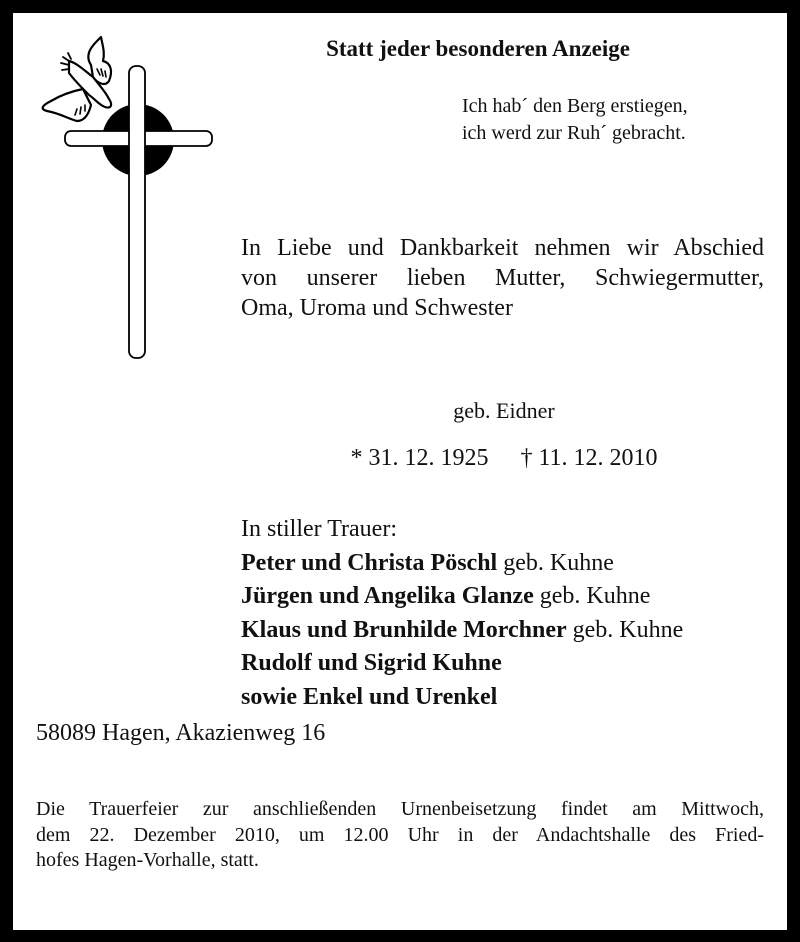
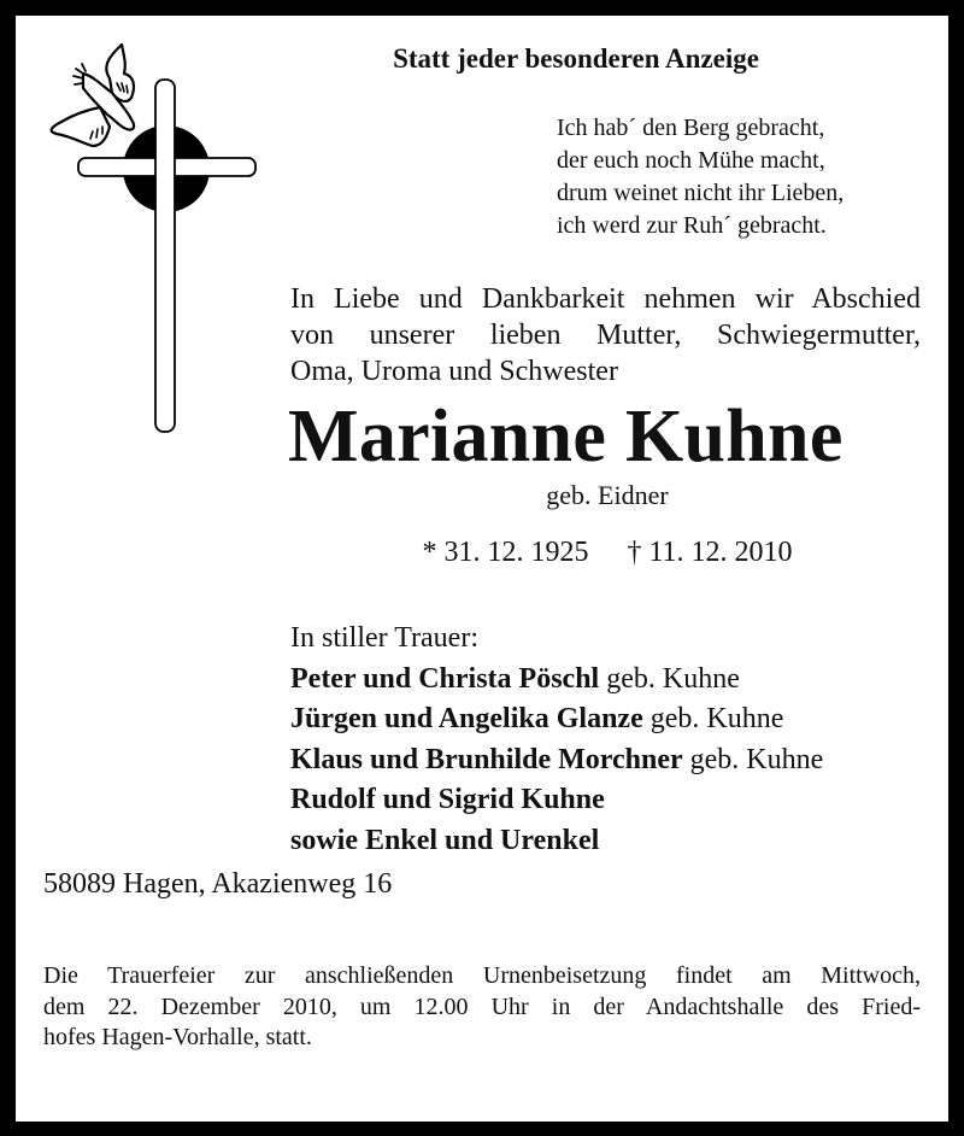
  Statt jeder besonderen Anzeige
- Ich hab´ den Berg erstiegen,
+ Ich hab´ den Berg gebracht,
+ der euch noch Mühe macht,
+ drum weinet nicht ihr Lieben,
  ich werd zur Ruh´ gebracht.
  In Liebe und Dankbarkeit nehmen wir Abschied
  von unserer lieben Mutter, Schwiegermutter,
  Oma, Uroma und Schwester
+ Marianne Kuhne
  geb. Eidner
  * 31. 12. 1925 † 11. 12. 2010
  In stiller Trauer:
  Peter und Christa Pöschl geb. Kuhne
  Jürgen und Angelika Glanze geb. Kuhne
  Klaus und Brunhilde Morchner geb. Kuhne
  Rudolf und Sigrid Kuhne
  sowie Enkel und Urenkel
  58089 Hagen, Akazienweg 16
  Die Trauerfeier zur anschließenden Urnenbeisetzung findet am Mittwoch,
  dem 22. Dezember 2010, um 12.00 Uhr in der Andachtshalle des Fried-
  hofes Hagen-Vorhalle, statt.
